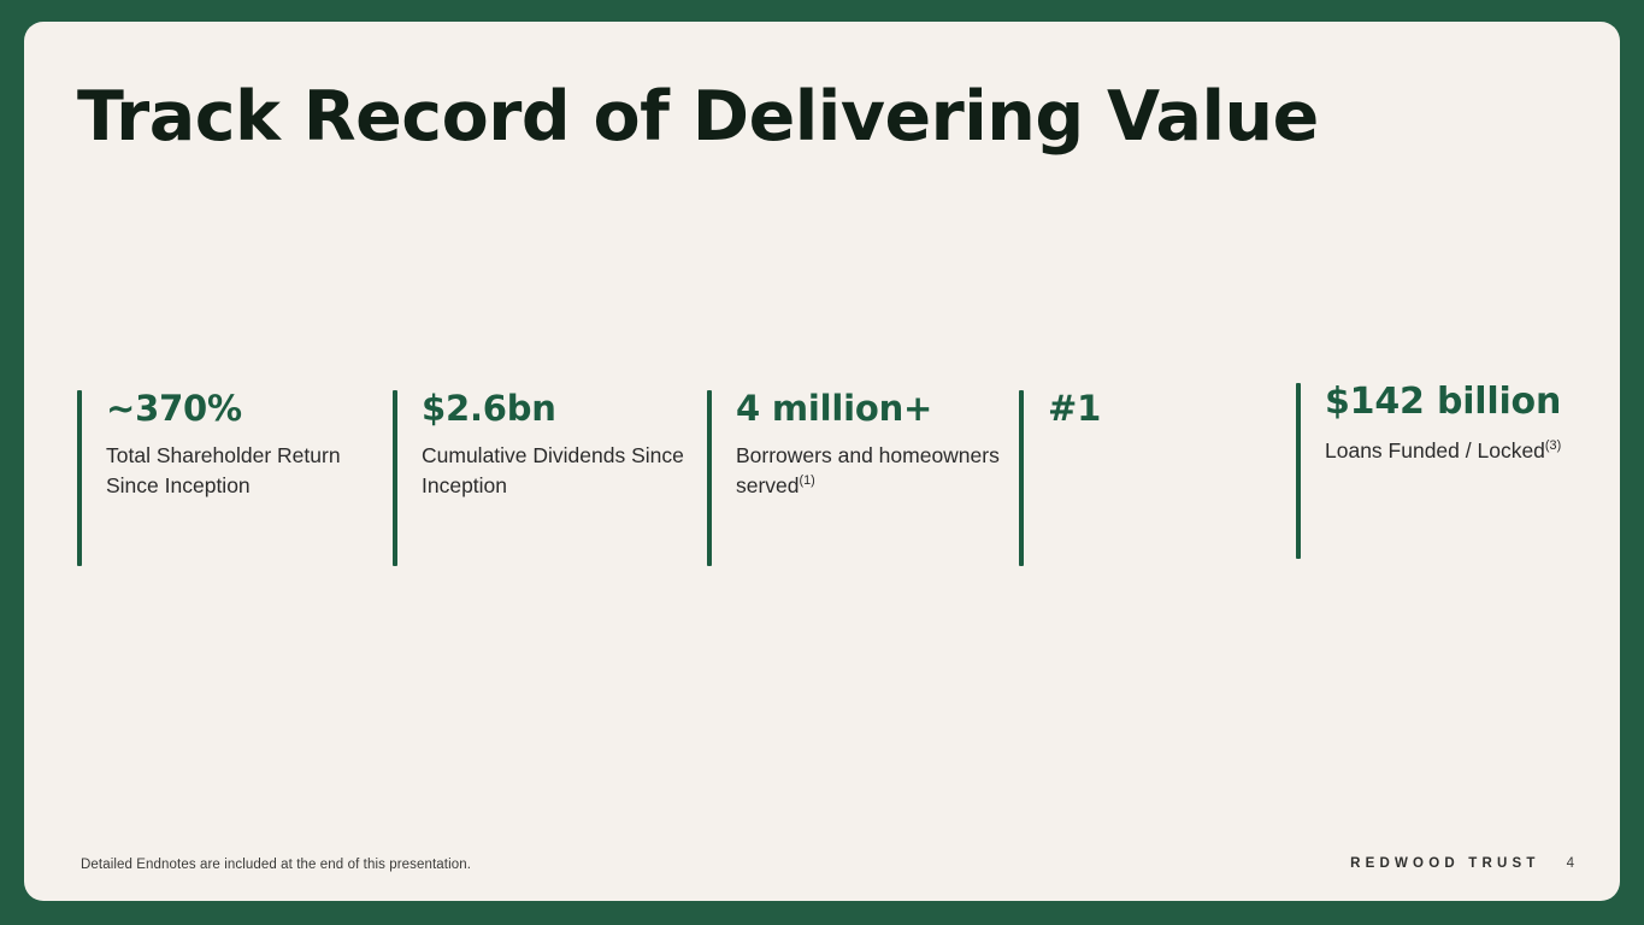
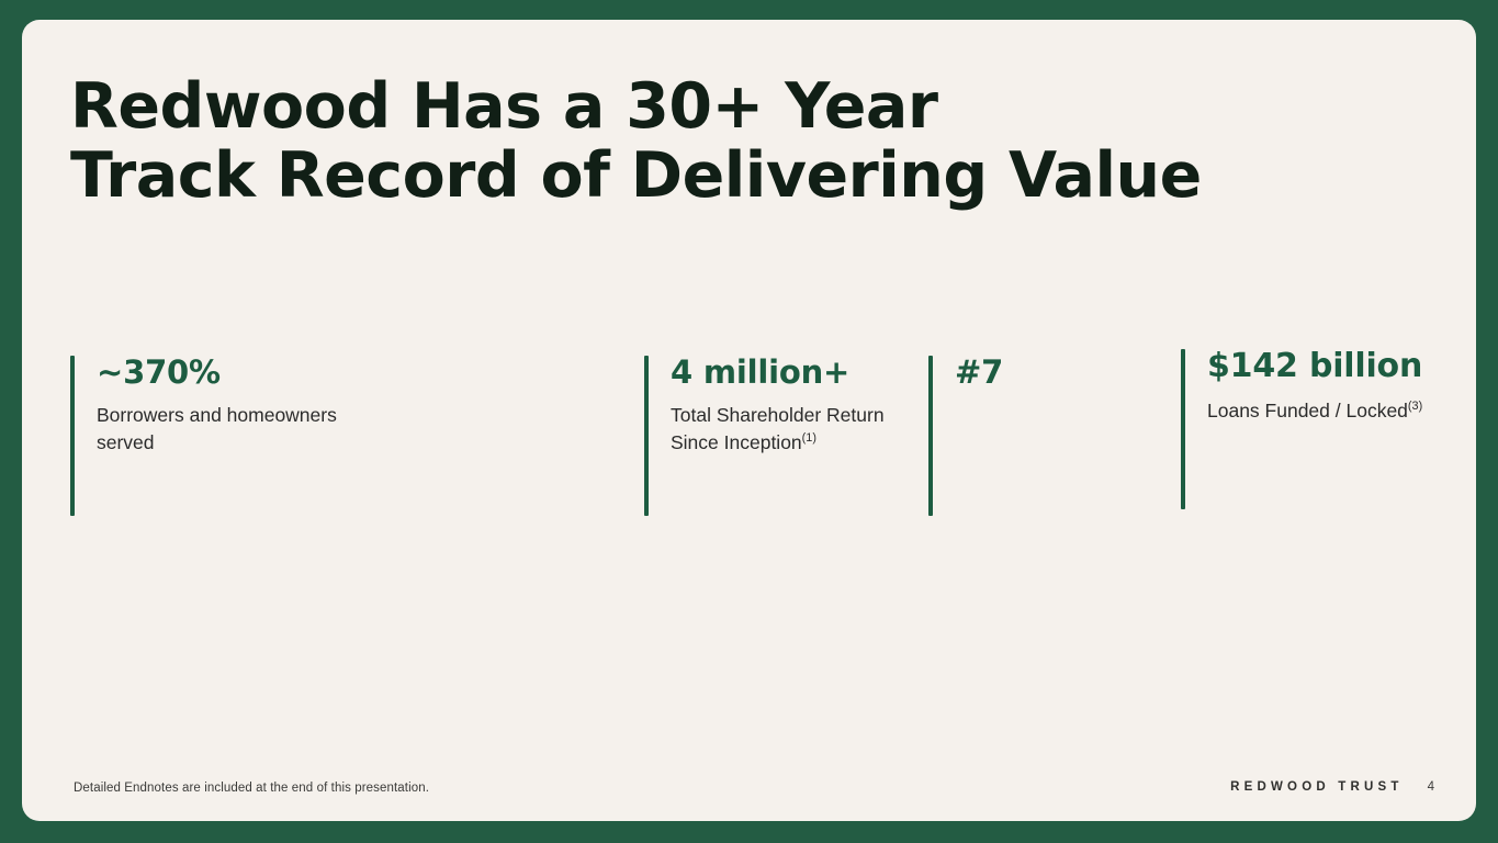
+ Redwood Has a 30+ Year
  Track Record of Delivering Value
  ~370%
- Total Shareholder Return Since Inception
+ Borrowers and homeowners served
- $2.6bn
- Cumulative Dividends Since Inception
  4 million+
- Borrowers and homeowners served(1)
+ Total Shareholder Return Since Inception(1)
- #1
+ #7
  $142 billion
  Loans Funded / Locked(3)
  Detailed Endnotes are included at the end of this presentation.
  REDWOOD TRUST
  4
